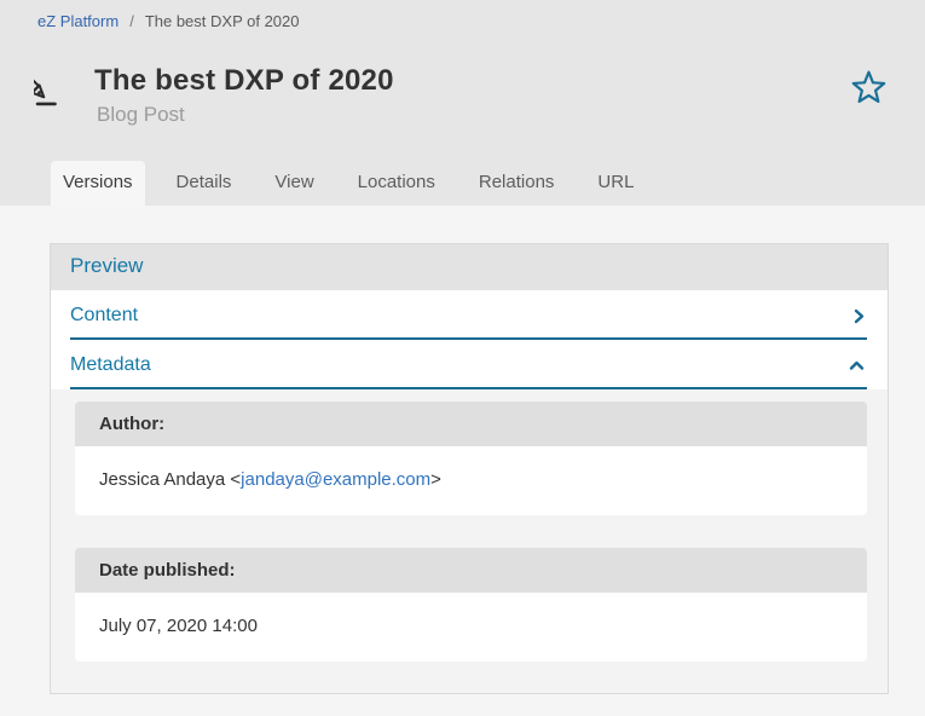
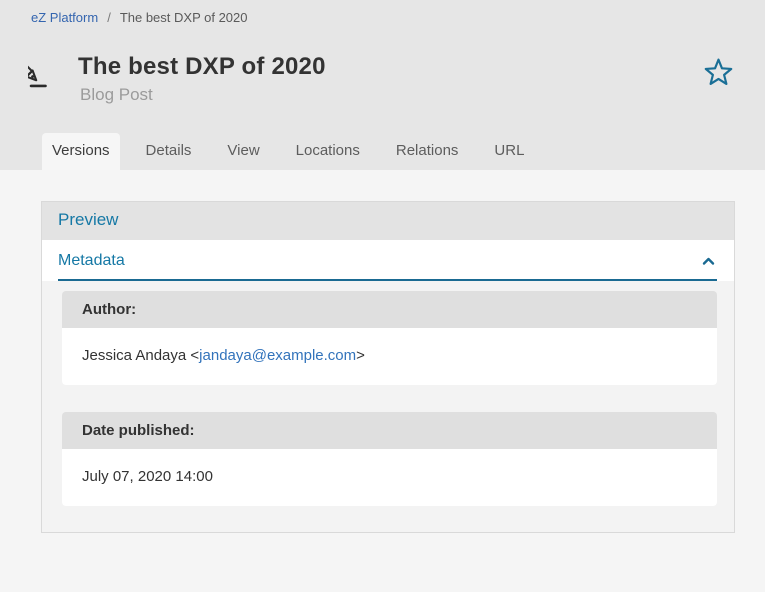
  eZ Platform / The best DXP of 2020
  The best DXP of 2020
  Blog Post
  Versions
  Details
  View
  Locations
  Relations
  URL
  Preview
- Content
  Metadata
  Author:
  Jessica Andaya <jandaya@example.com>
  Date published:
  July 07, 2020 14:00
